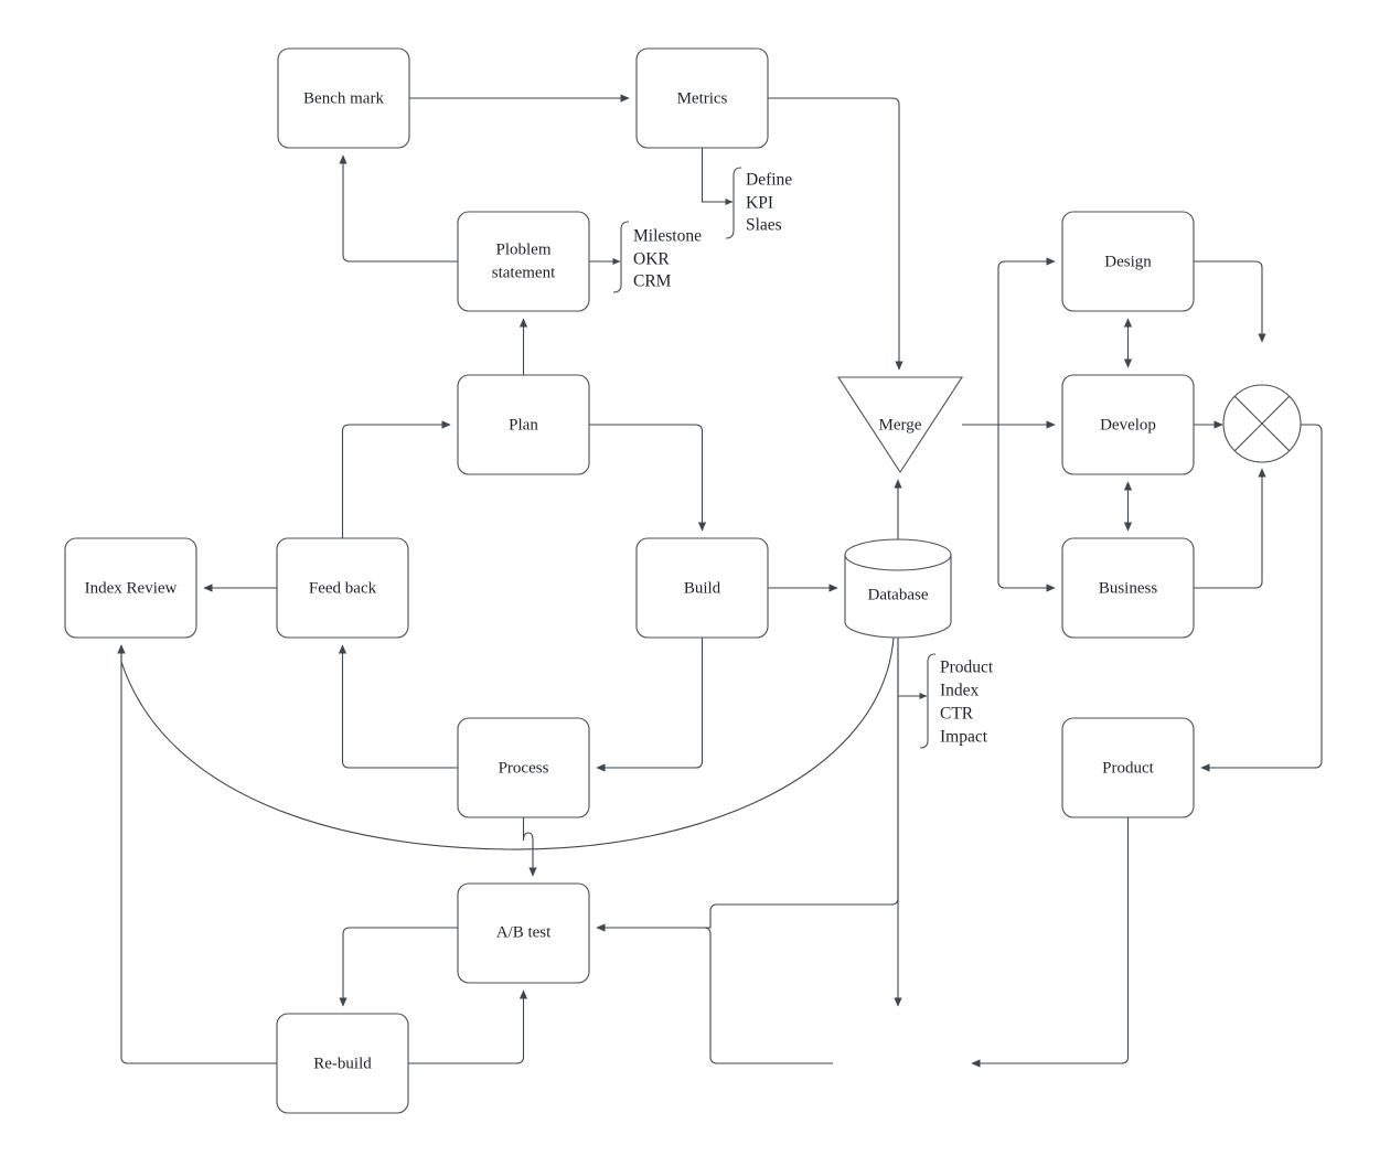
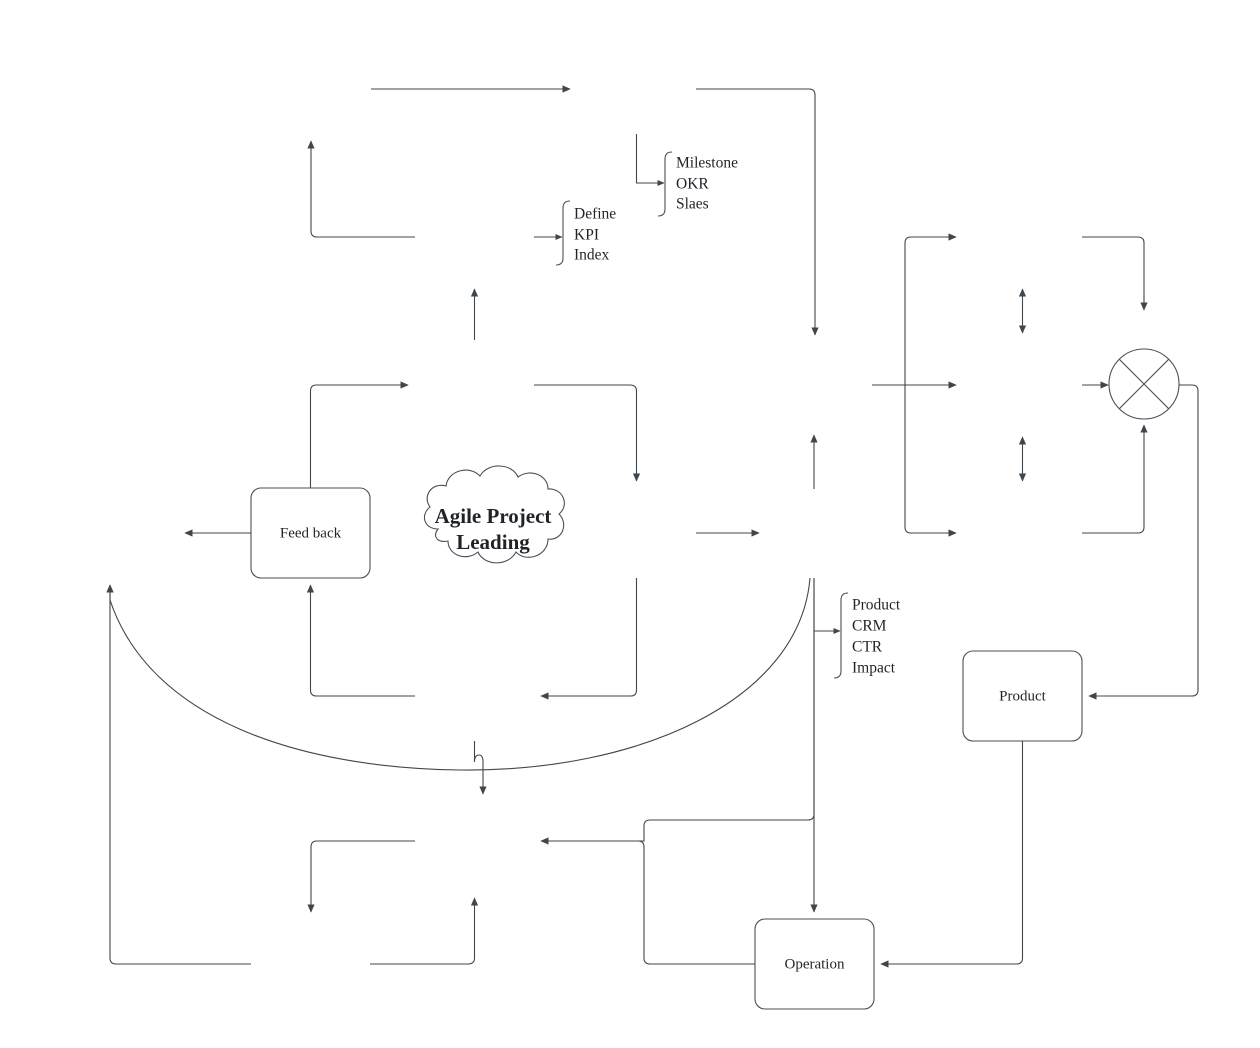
- Bench mark
- Metrics
- Ploblem
- statement
- Plan
- Build
  Feed back
- Index Review
- Process
- A/B test
- Re-build
- Merge
- Database
- Design
- Develop
- Business
  Product
+ Operation
+ Agile Project
+ Leading
- Define
+ Milestone
- KPI
+ OKR
  Slaes
- Milestone
+ Define
- OKR
+ KPI
- CRM
+ Index
  Product
- Index
+ CRM
  CTR
  Impact
